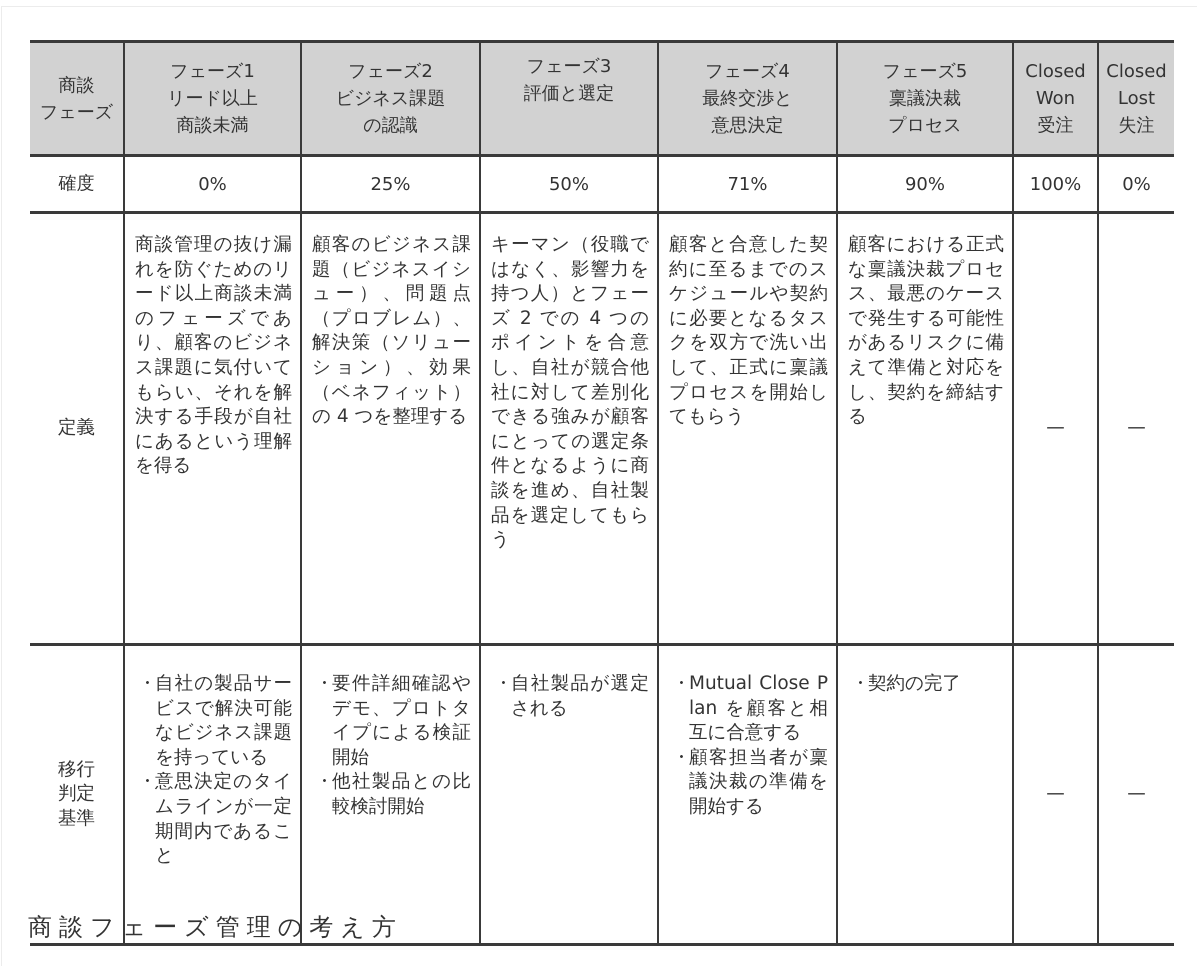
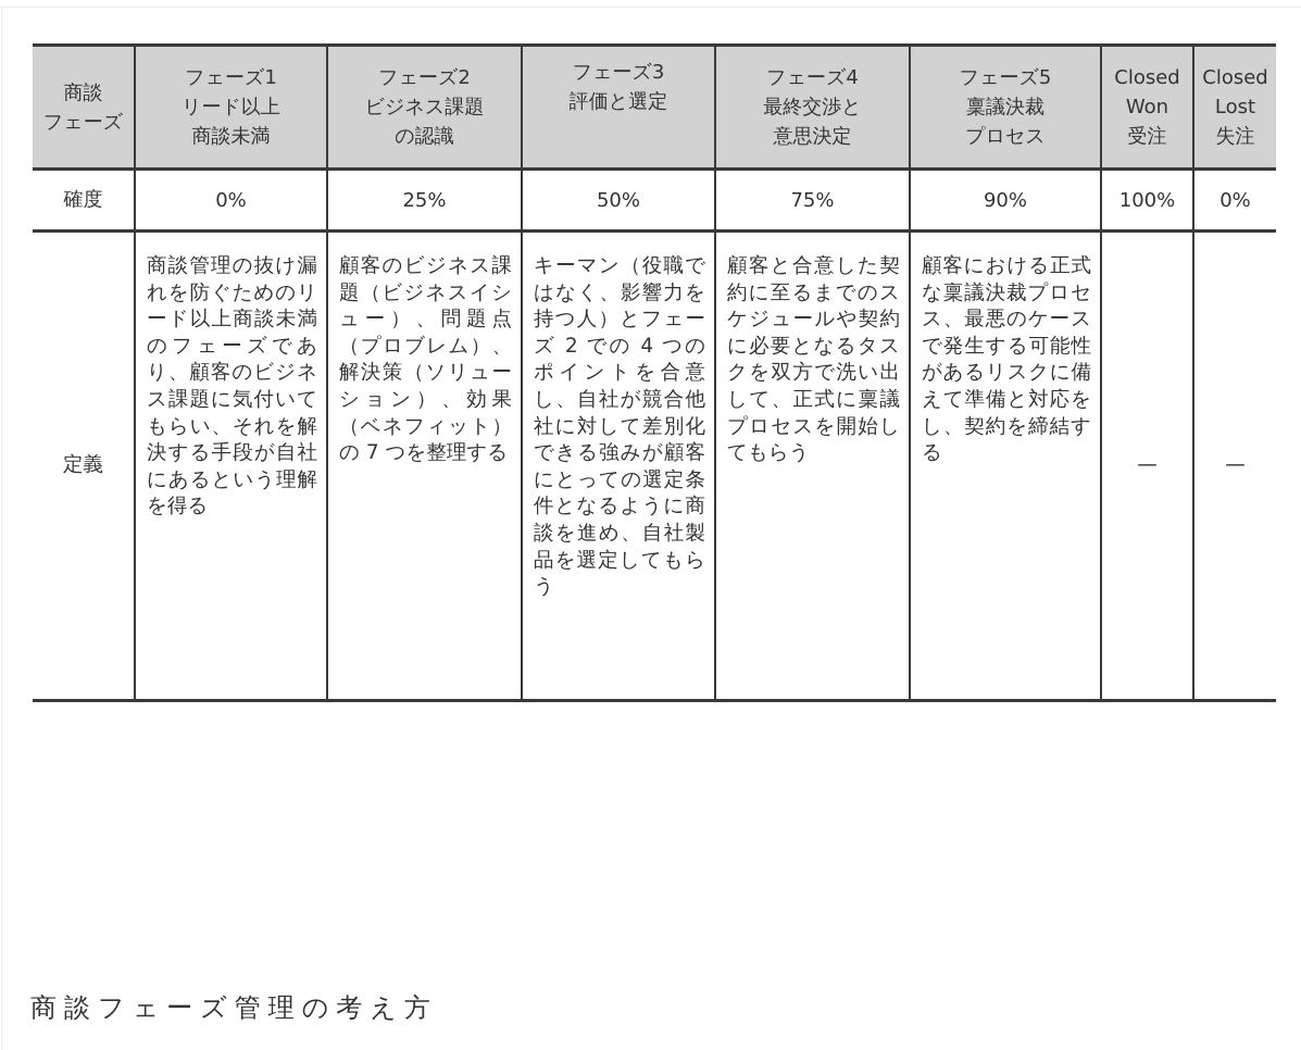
  商談 フェーズ	フェーズ1 リード以上 商談未満	フェーズ2 ビジネス課題 の認識	フェーズ3 評価と選定	フェーズ4 最終交渉と 意思決定	フェーズ5 稟議決裁 プロセス	Closed Won 受注	Closed Lost 失注
- 確度	0%	25%	50%	71%	90%	100%	0%
+ 確度	0%	25%	50%	75%	90%	100%	0%
- 定義	商談管理の抜け漏れを防ぐためのリード以上商談未満のフェーズであり、顧客のビジネス課題に気付いてもらい、それを解決する手段が自社にあるという理解を得る	顧客のビジネス課題（ビジネスイシュー）、問題点（プロブレム）、解決策（ソリューション）、効果（ベネフィット）の 4 つを整理する	キーマン（役職ではなく、影響力を持つ人）とフェーズ 2 での 4 つのポイントを合意し、自社が競合他社に対して差別化できる強みが顧客にとっての選定条件となるように商談を進め、自社製品を選定してもらう	顧客と合意した契約に至るまでのスケジュールや契約に必要となるタスクを双方で洗い出して、正式に稟議プロセスを開始してもらう	顧客における正式な稟議決裁プロセス、最悪のケースで発生する可能性があるリスクに備えて準備と対応をし、契約を締結する	—	—
+ 定義	商談管理の抜け漏れを防ぐためのリード以上商談未満のフェーズであり、顧客のビジネス課題に気付いてもらい、それを解決する手段が自社にあるという理解を得る	顧客のビジネス課題（ビジネスイシュー）、問題点（プロブレム）、解決策（ソリューション）、効果（ベネフィット）の 7 つを整理する	キーマン（役職ではなく、影響力を持つ人）とフェーズ 2 での 4 つのポイントを合意し、自社が競合他社に対して差別化できる強みが顧客にとっての選定条件となるように商談を進め、自社製品を選定してもらう	顧客と合意した契約に至るまでのスケジュールや契約に必要となるタスクを双方で洗い出して、正式に稟議プロセスを開始してもらう	顧客における正式な稟議決裁プロセス、最悪のケースで発生する可能性があるリスクに備えて準備と対応をし、契約を締結する	—	—
- 移行 判定 基準	・自社の製品サービスで解決可能なビジネス課題を持っている ・意思決定のタイムラインが一定期間内であること	・要件詳細確認やデモ、プロトタイプによる検証開始 ・他社製品との比較検討開始	・自社製品が選定される	・Mutual Close Plan を顧客と相互に合意する ・顧客担当者が稟議決裁の準備を開始する	・契約の完了	—	—
  商談フェーズ管理の考え方
